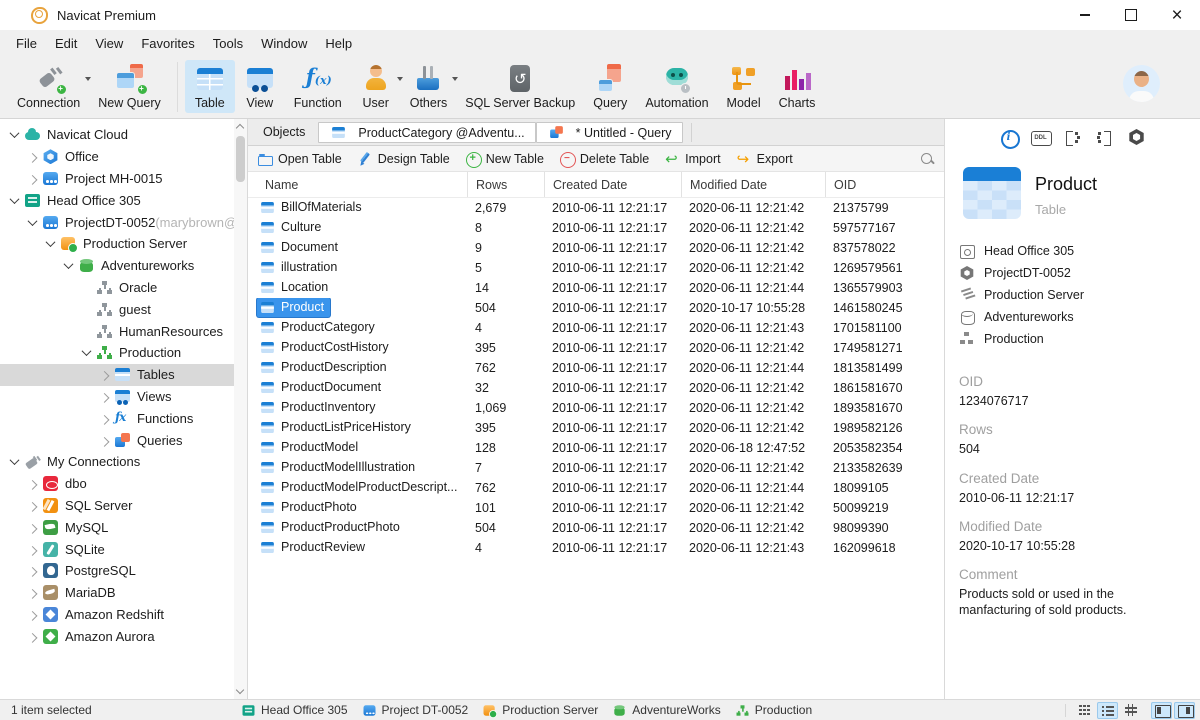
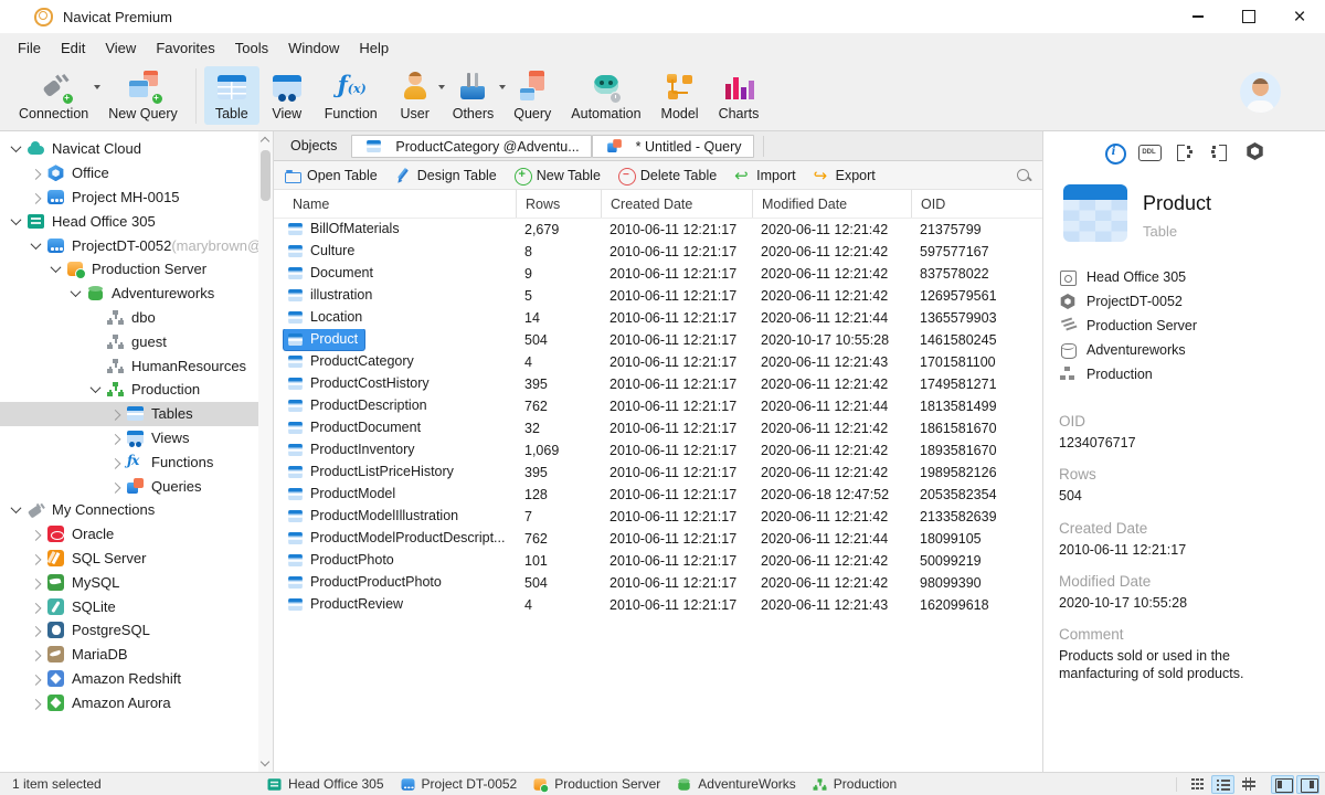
  Navicat Premium
  File
  Edit
  View
  Favorites
  Tools
  Window
  Help
  Connection
  New Query
  Table
  View
  Function
  User
  Others
- SQL Server Backup
  Query
  Automation
  Model
  Charts
  Navicat Cloud
  Office
  Project MH-0015
  Head Office 305
  ProjectDT-0052
  (marybrown@
  Production Server
  Adventureworks
- Oracle
+ dbo
  guest
  HumanResources
  Production
  Tables
  Views
  Functions
  Queries
  My Connections
- dbo
+ Oracle
  SQL Server
  MySQL
  SQLite
  PostgreSQL
  MariaDB
  Amazon Redshift
  Amazon Aurora
  Objects
  ProductCategory @Adventu...
  * Untitled - Query
  Open Table
  Design Table
  New Table
  Delete Table
  Import
  Export
  Name
  Rows
  Created Date
  Modified Date
  OID
  BillOfMaterials
  2,679
  2010-06-11 12:21:17
  2020-06-11 12:21:42
  21375799
  Culture
  8
  2010-06-11 12:21:17
  2020-06-11 12:21:42
  597577167
  Document
  9
  2010-06-11 12:21:17
  2020-06-11 12:21:42
  837578022
  illustration
  5
  2010-06-11 12:21:17
  2020-06-11 12:21:42
  1269579561
  Location
  14
  2010-06-11 12:21:17
  2020-06-11 12:21:44
  1365579903
  Product
  504
  2010-06-11 12:21:17
  2020-10-17 10:55:28
  1461580245
  ProductCategory
  4
  2010-06-11 12:21:17
  2020-06-11 12:21:43
  1701581100
  ProductCostHistory
  395
  2010-06-11 12:21:17
  2020-06-11 12:21:42
  1749581271
  ProductDescription
  762
  2010-06-11 12:21:17
  2020-06-11 12:21:44
  1813581499
  ProductDocument
  32
  2010-06-11 12:21:17
  2020-06-11 12:21:42
  1861581670
  ProductInventory
  1,069
  2010-06-11 12:21:17
  2020-06-11 12:21:42
  1893581670
  ProductListPriceHistory
  395
  2010-06-11 12:21:17
  2020-06-11 12:21:42
  1989582126
  ProductModel
  128
  2010-06-11 12:21:17
  2020-06-18 12:47:52
  2053582354
  ProductModelIllustration
  7
  2010-06-11 12:21:17
  2020-06-11 12:21:42
  2133582639
  ProductModelProductDescript...
  762
  2010-06-11 12:21:17
  2020-06-11 12:21:44
  18099105
  ProductPhoto
  101
  2010-06-11 12:21:17
  2020-06-11 12:21:42
  50099219
  ProductProductPhoto
  504
  2010-06-11 12:21:17
  2020-06-11 12:21:42
  98099390
  ProductReview
  4
  2010-06-11 12:21:17
  2020-06-11 12:21:43
  162099618
  Product
  Table
  Head Office 305
  ProjectDT-0052
  Production Server
  Adventureworks
  Production
  OID
  1234076717
  Rows
  504
  Created Date
  2010-06-11 12:21:17
  Modified Date
  2020-10-17 10:55:28
  Comment
  Products sold or used in the manfacturing of sold products.
  1 item selected
  Head Office 305
  Project DT-0052
  Production Server
  AdventureWorks
  Production
